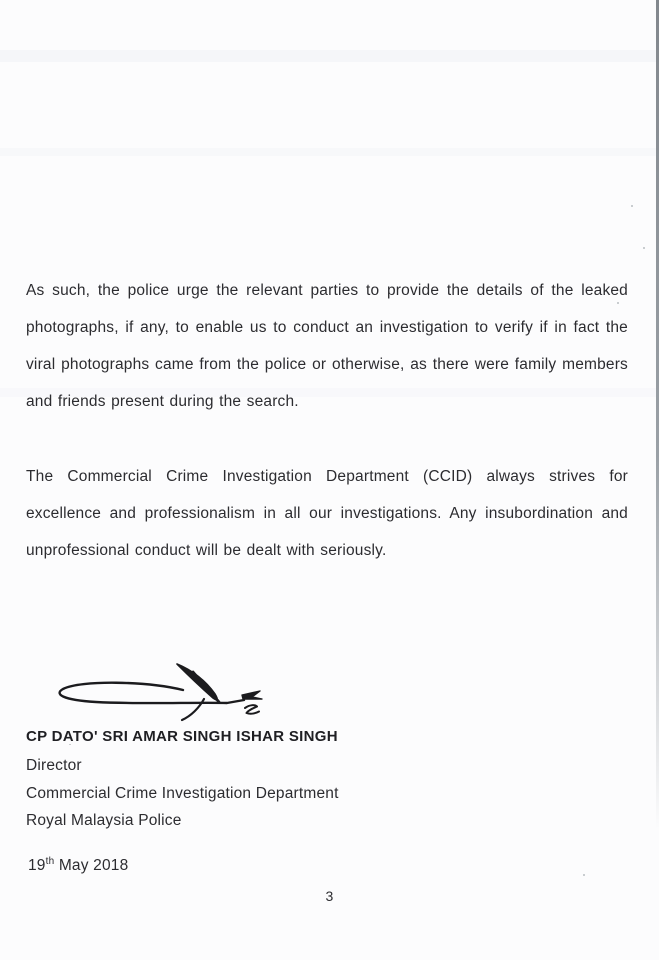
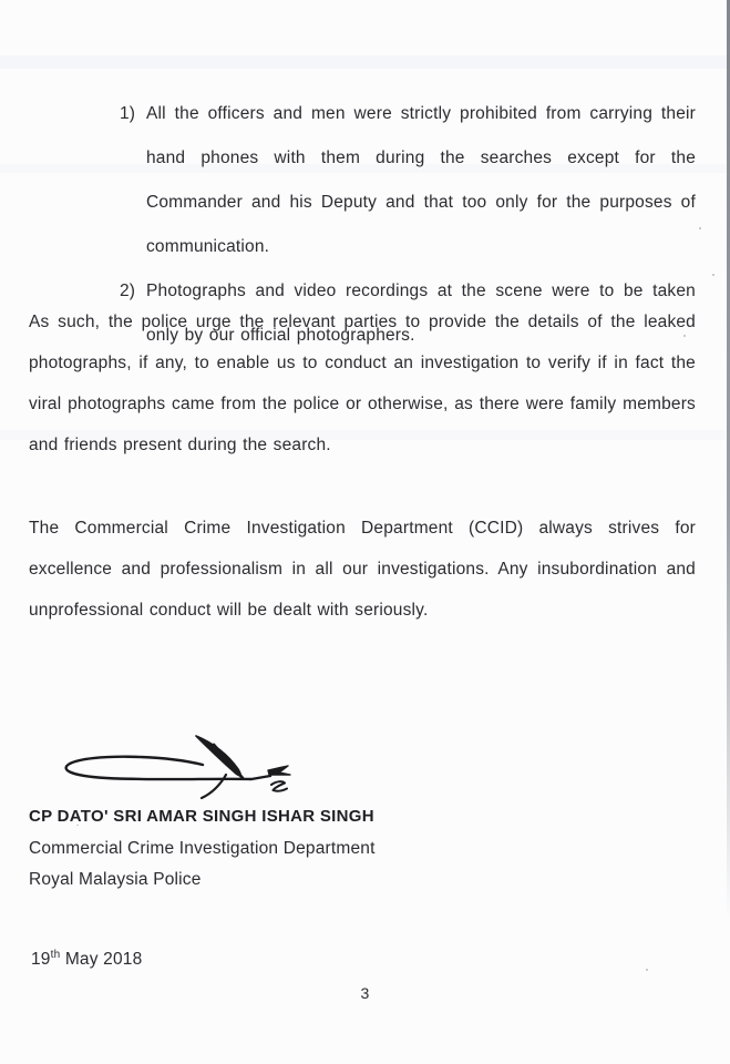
+ 1)
+ All the officers and men were strictly prohibited from carrying their hand phones with them during the searches except for the Commander and his Deputy and that too only for the purposes of communication.
+ 2)
+ Photographs and video recordings at the scene were to be taken only by our official photographers.
  As such, the police urge the relevant parties to provide the details of the leaked photographs, if any, to enable us to conduct an investigation to verify if in fact the viral photographs came from the police or otherwise, as there were family members and friends present during the search.
  The Commercial Crime Investigation Department (CCID) always strives for excellence and professionalism in all our investigations. Any insubordination and unprofessional conduct will be dealt with seriously.
  CP DATO' SRI AMAR SINGH ISHAR SINGH
- Director
  Commercial Crime Investigation Department
  Royal Malaysia Police
  19th May 2018
  3
